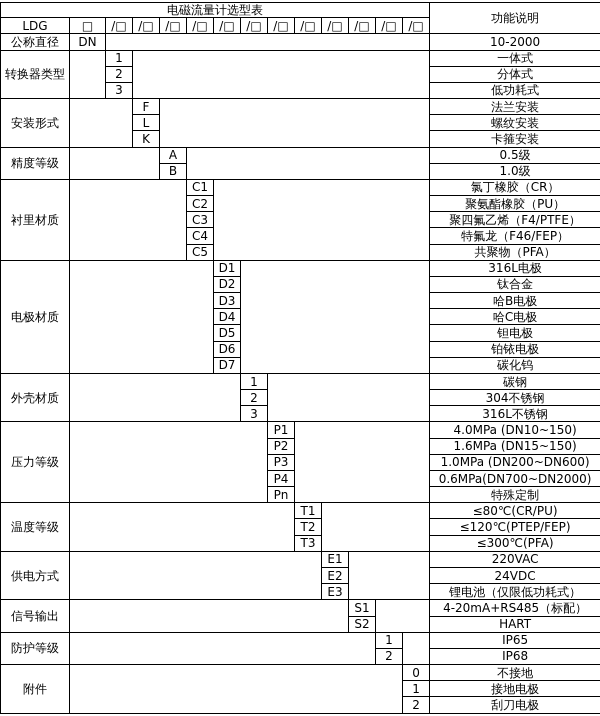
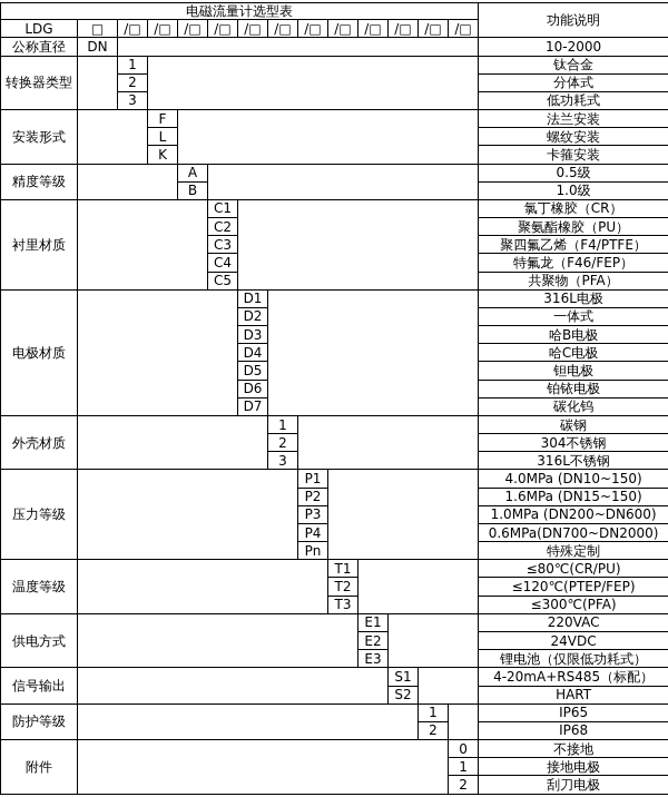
  电磁流量计选型表	功能说明
  LDG	□	/□	/□	/□	/□	/□	/□	/□	/□	/□	/□	/□	/□
  公称直径	DN		10-2000
- 转换器类型		1		一体式
+ 转换器类型		1		钛合金
  2	分体式
  3	低功耗式
  安装形式		F		法兰安装
  L	螺纹安装
  K	卡箍安装
  精度等级		A		0.5级
  B	1.0级
  衬里材质		C1		氯丁橡胶（CR）
  C2	聚氨酯橡胶（PU）
  C3	聚四氟乙烯（F4/PTFE）
  C4	特氟龙（F46/FEP）
  C5	共聚物（PFA）
  电极材质		D1		316L电极
- D2	钛合金
+ D2	一体式
  D3	哈B电极
  D4	哈C电极
  D5	钽电极
  D6	铂铱电极
  D7	碳化钨
  外壳材质		1		碳钢
  2	304不锈钢
  3	316L不锈钢
  压力等级		P1		4.0MPa (DN10~150)
  P2	1.6MPa (DN15~150)
  P3	1.0MPa (DN200~DN600)
  P4	0.6MPa(DN700~DN2000)
  Pn	特殊定制
  温度等级		T1		≤80℃(CR/PU)
  T2	≤120℃(PTEP/FEP)
  T3	≤300℃(PFA)
  供电方式		E1		220VAC
  E2	24VDC
  E3	锂电池（仅限低功耗式）
  信号输出		S1		4-20mA+RS485（标配）
  S2	HART
  防护等级		1		IP65
  2	IP68
  附件		0	不接地
  1	接地电极
  2	刮刀电极
